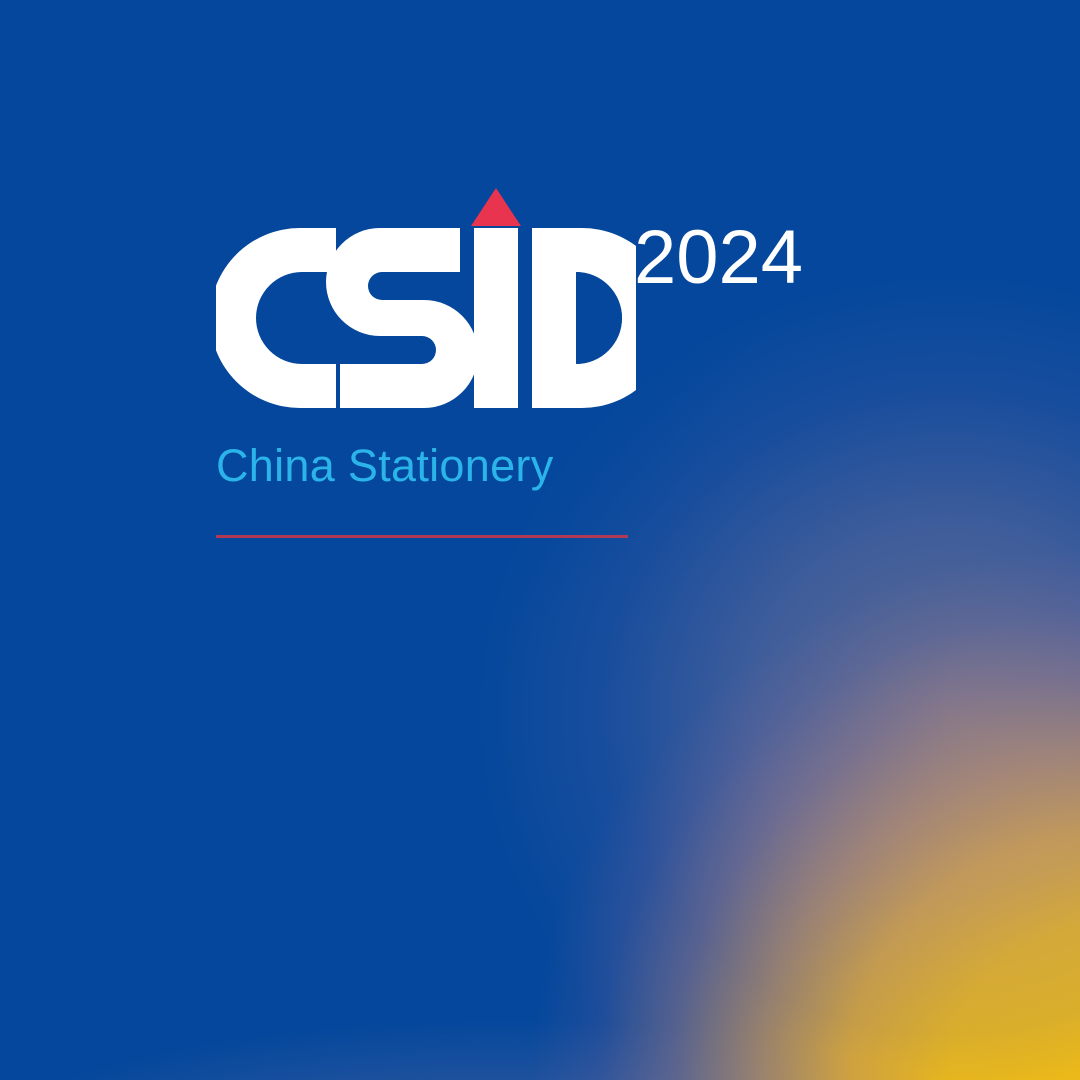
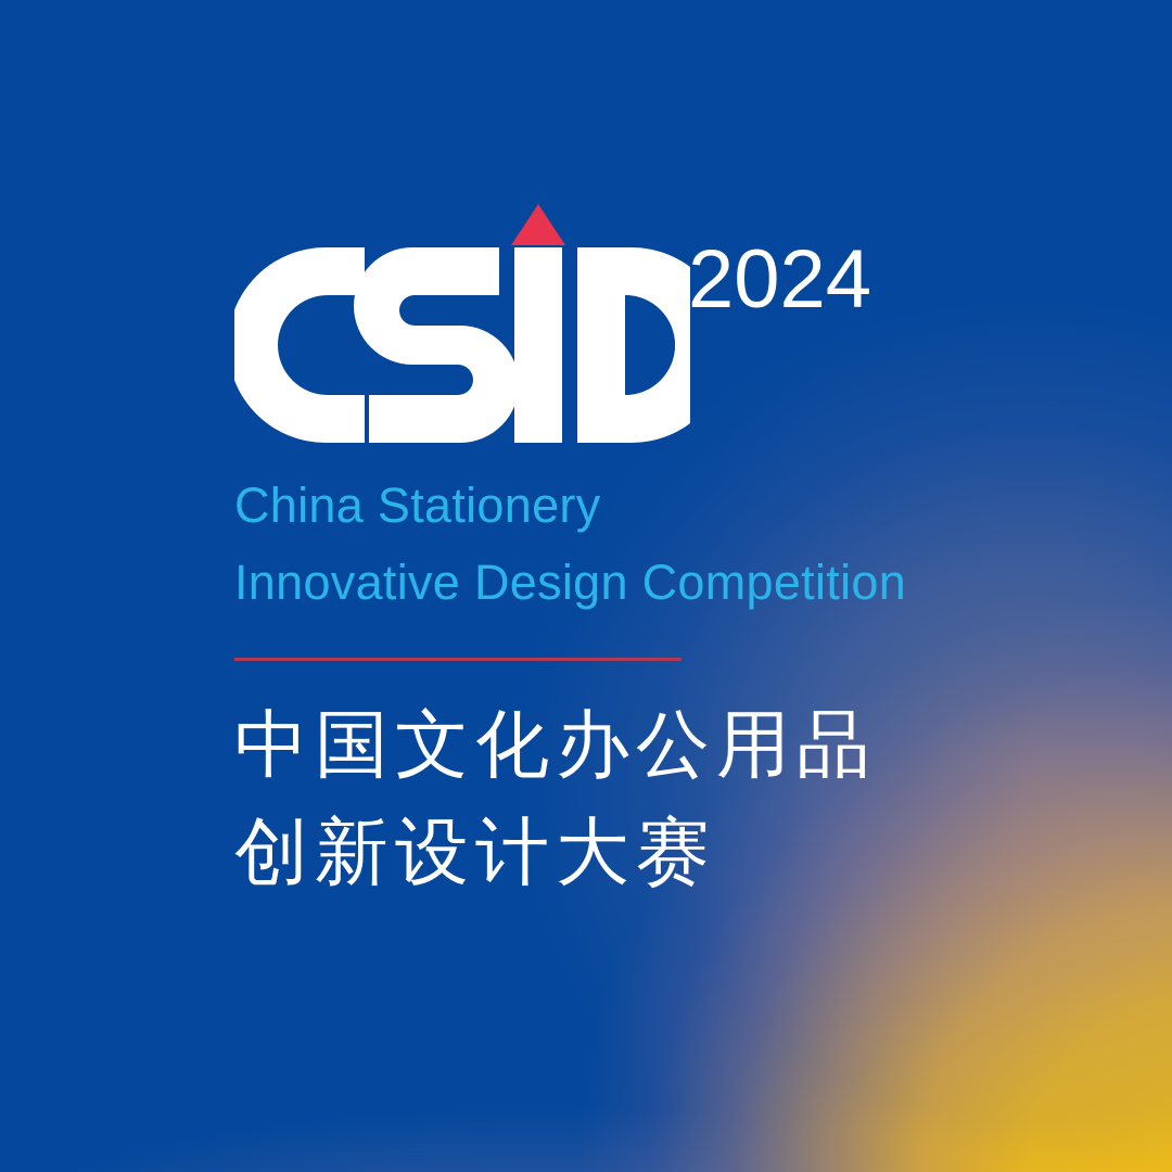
  2024
  China Stationery
+ Innovative Design Competition
+ 中国文化办公用品
+ 创新设计大赛
